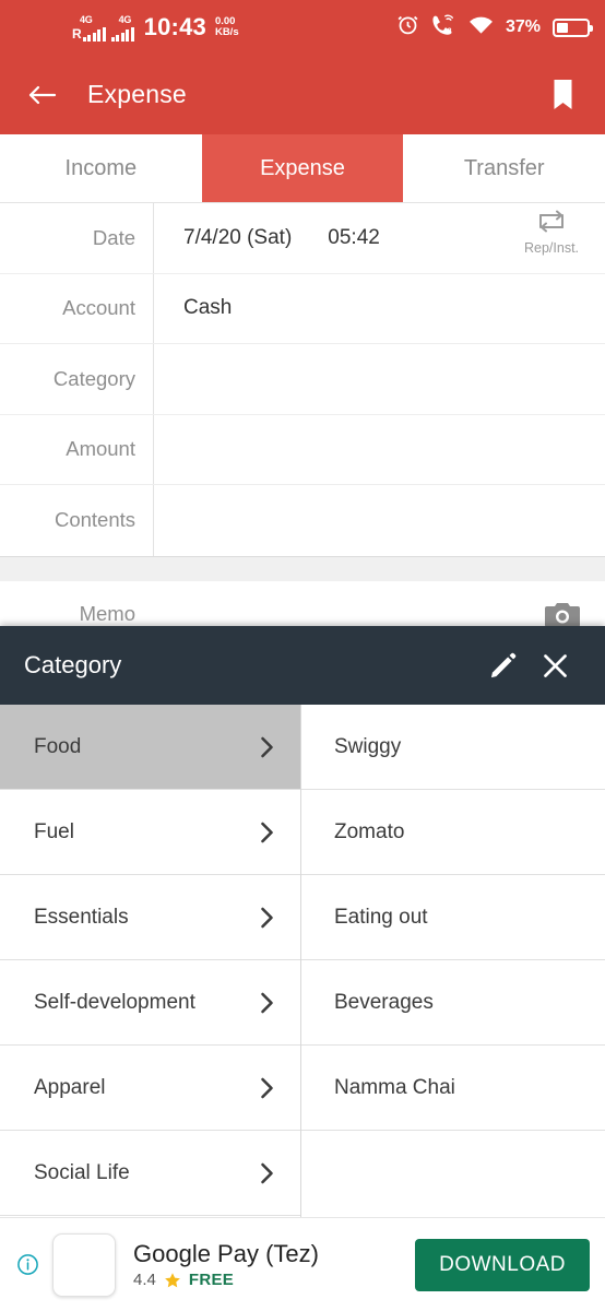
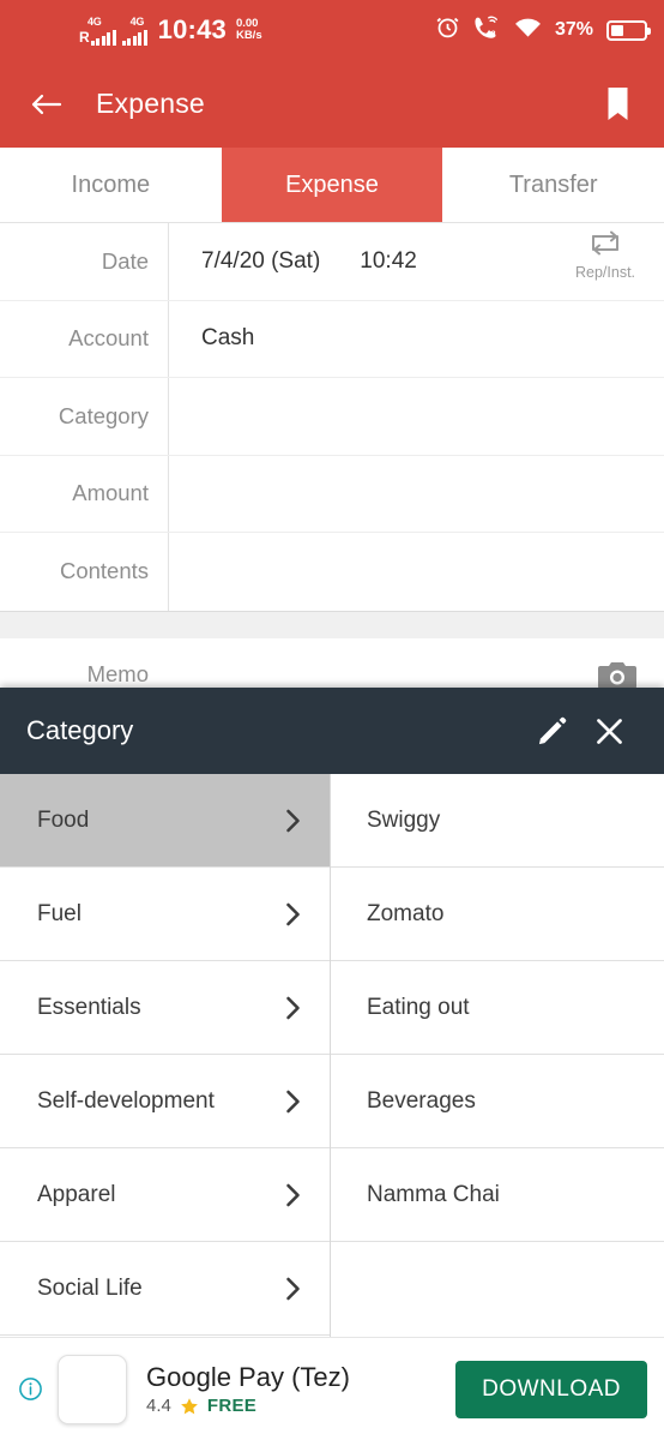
  4G
  R
  4G
  10:43
  0.00
  KB/s
  37%
  Expense
  Income
  Expense
  Transfer
  Date
  7/4/20 (Sat)
- 05:42
+ 10:42
  Rep/Inst.
  Account
  Cash
  Category
  Amount
  Contents
  Memo
  Category
  Food
  Fuel
  Essentials
  Self-development
  Apparel
  Social Life
  Swiggy
  Zomato
  Eating out
  Beverages
  Namma Chai
  Google Pay (Tez)
  4.4
  FREE
  DOWNLOAD
